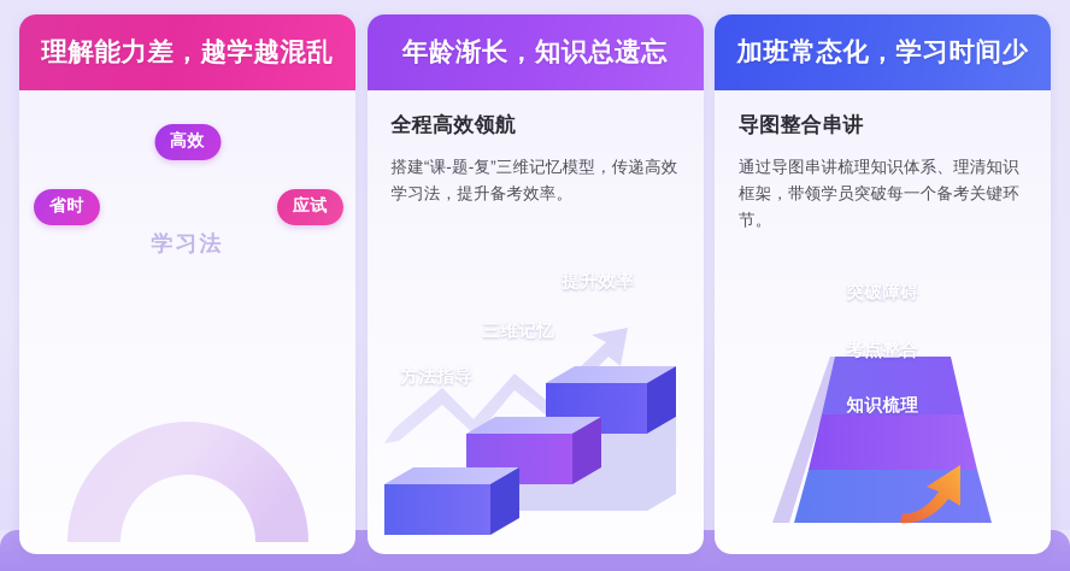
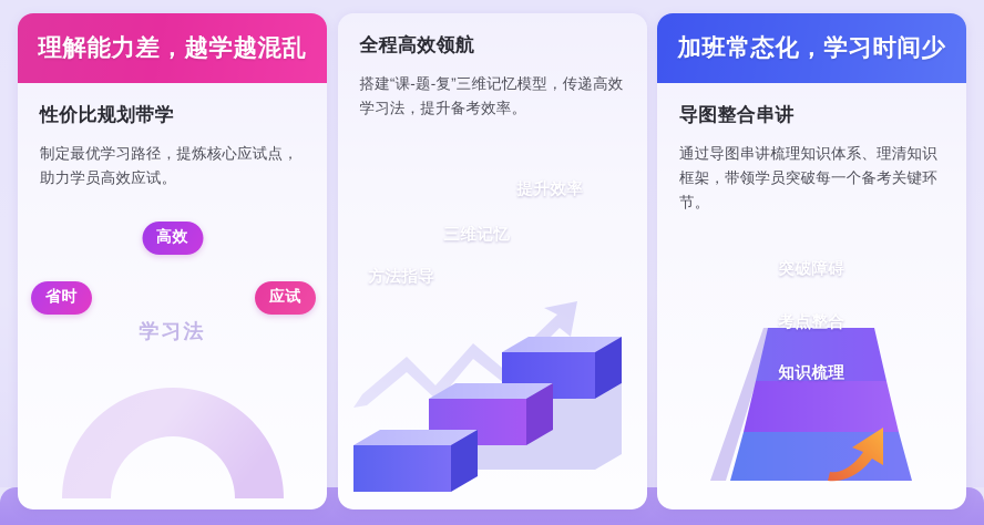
  理解能力差，越学越混乱
+ 性价比规划带学
+ 制定最优学习路径，提炼核心应试点，助力学员高效应试。
  高效
  省时
  应试
  学习法
- 年龄渐长，知识总遗忘
  全程高效领航
  搭建“课-题-复”三维记忆模型，传递高效学习法，提升备考效率。
  方法指导
  三维记忆
  提升效率
  加班常态化，学习时间少
  导图整合串讲
  通过导图串讲梳理知识体系、理清知识框架，带领学员突破每一个备考关键环节。
  突破障碍
  考点整合
  知识梳理
